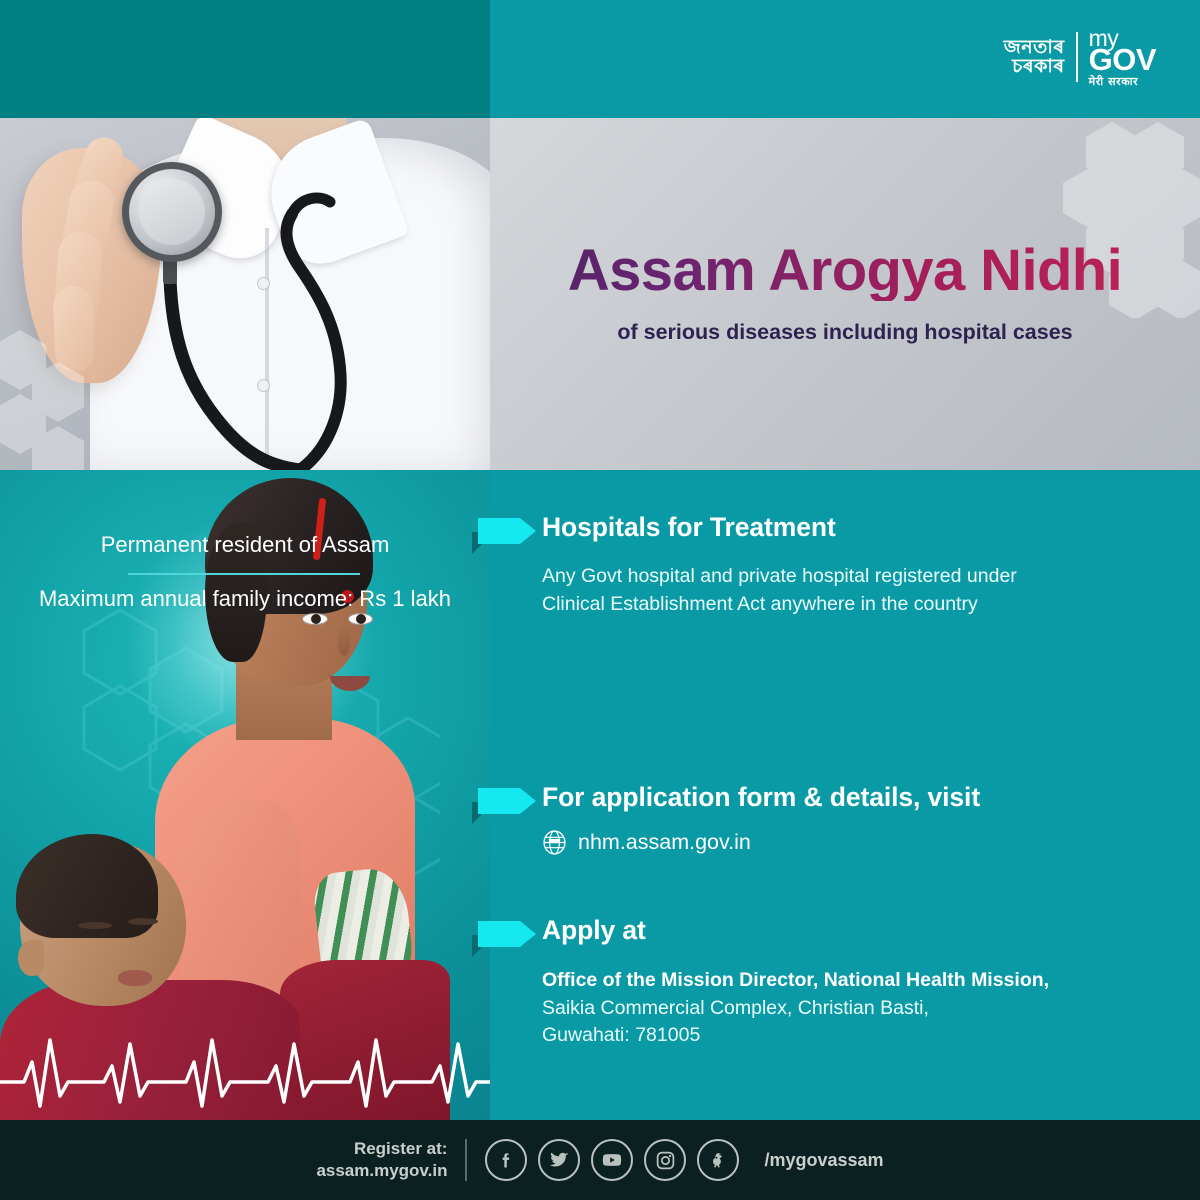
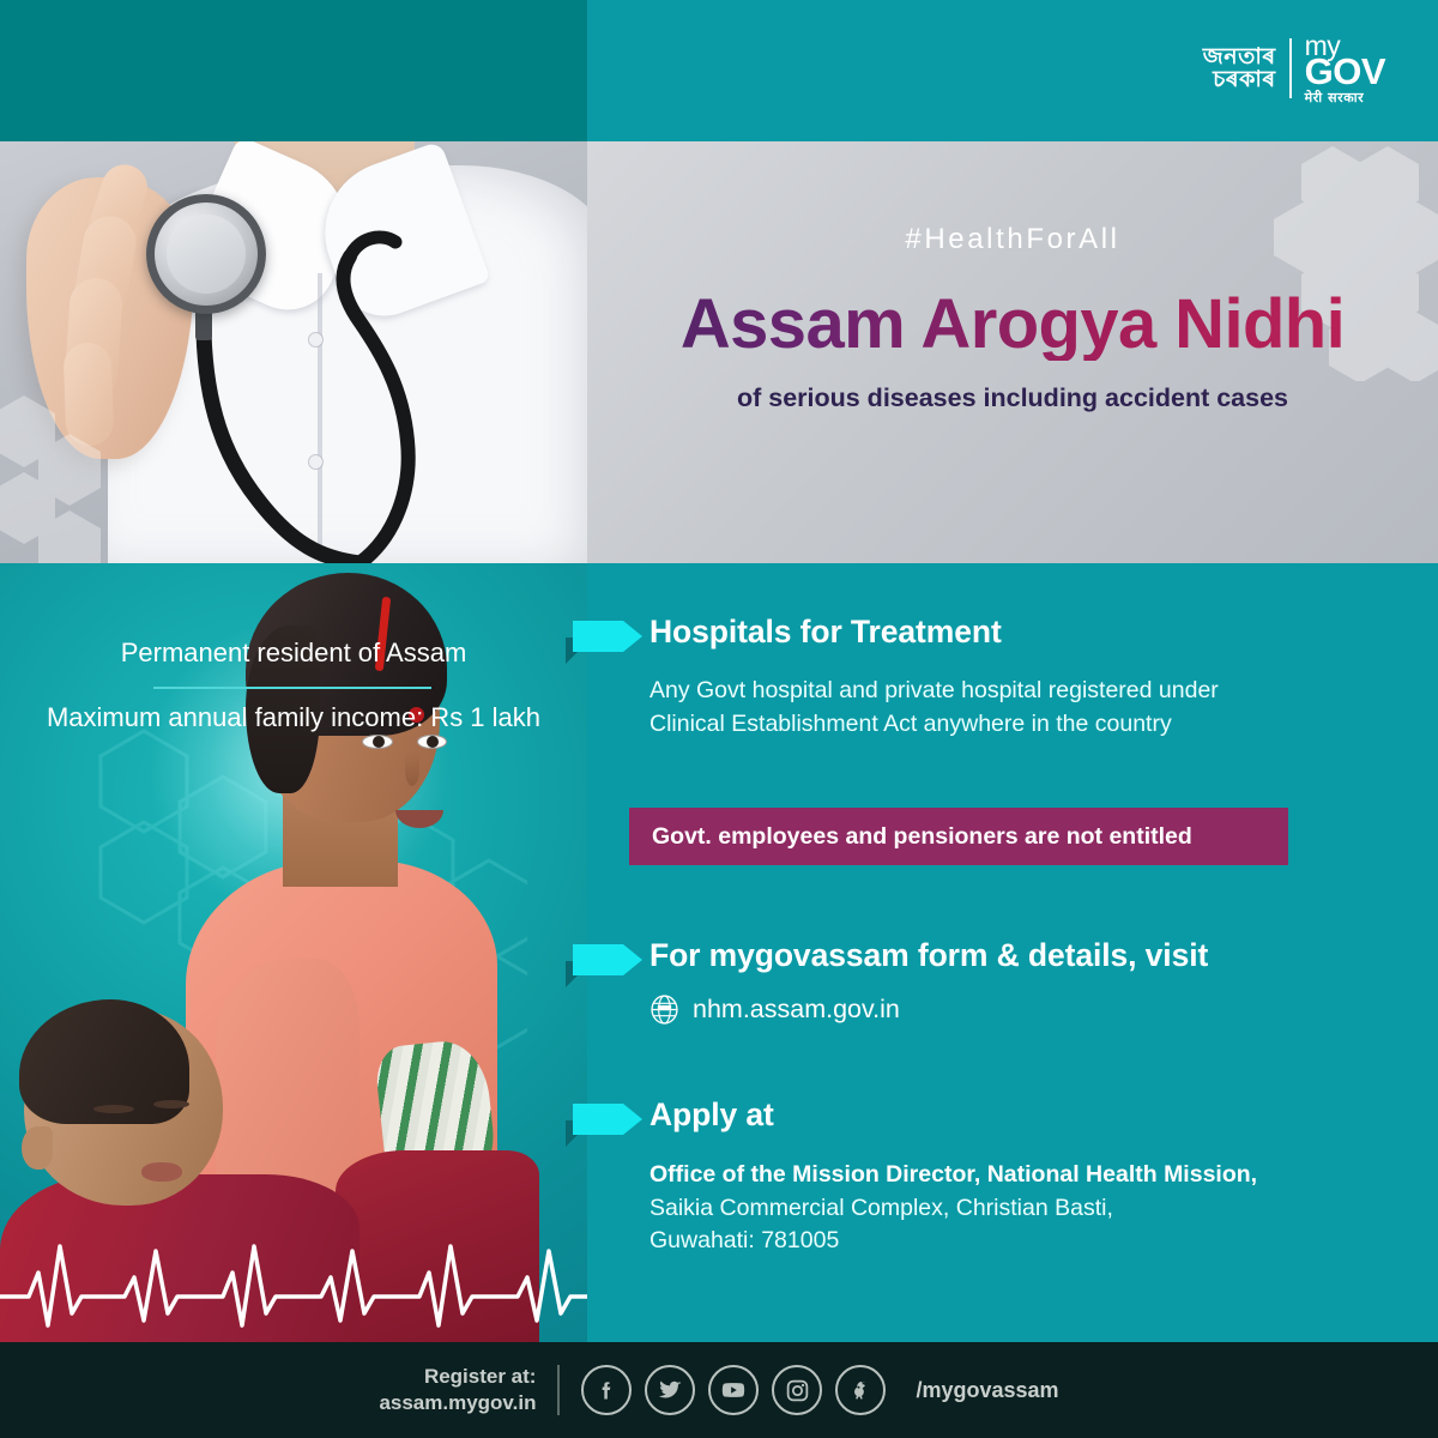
  জনতাৰ
  চৰকাৰ
  my
  GOV
  मेरी सरकार
+ #HealthForAll
  Assam Arogya Nidhi
- of serious diseases including hospital cases
+ of serious diseases including accident cases
  Permanent resident of Assam
  Maximum annual family income: Rs 1 lakh
  Hospitals for Treatment
  Any Govt hospital and private hospital registered under
  Clinical Establishment Act anywhere in the country
+ Govt. employees and pensioners are not entitled
- For application form & details, visit
+ For mygovassam form & details, visit
  nhm.assam.gov.in
  Apply at
  Office of the Mission Director, National Health Mission,
  Saikia Commercial Complex, Christian Basti,
  Guwahati: 781005
  Register at:
  assam.mygov.in
  /mygovassam
